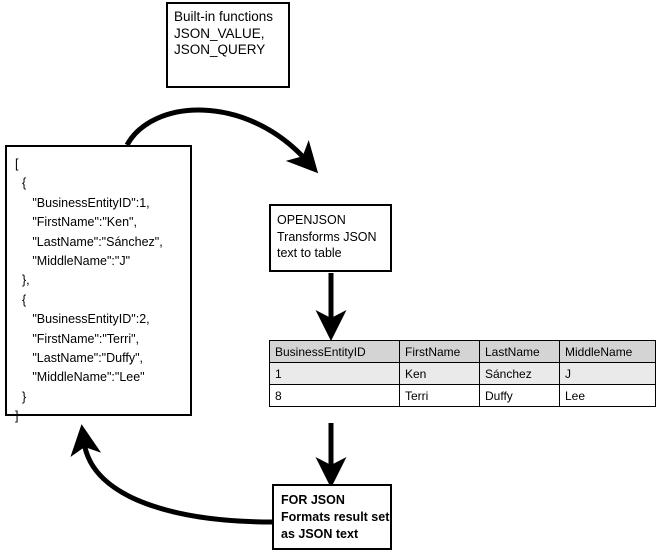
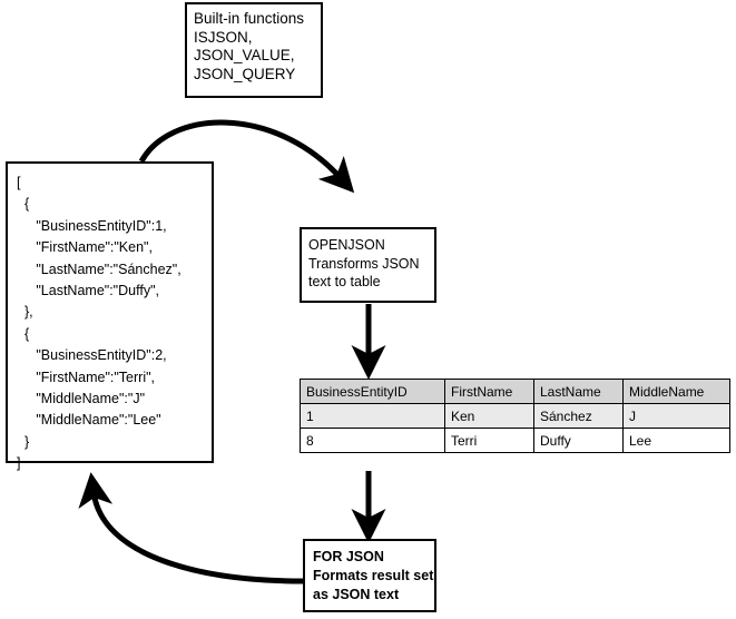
  Built-in functions
+ ISJSON,
  JSON_VALUE,
  JSON_QUERY
  [
  {
  "BusinessEntityID":1,
  "FirstName":"Ken",
  "LastName":"Sánchez",
- "MiddleName":"J"
+ "LastName":"Duffy",
  },
  {
  "BusinessEntityID":2,
  "FirstName":"Terri",
- "LastName":"Duffy",
+ "MiddleName":"J"
  "MiddleName":"Lee"
  }
  ]
  OPENJSON
  Transforms JSON
  text to table
  BusinessEntityID	FirstName	LastName	MiddleName
  1	Ken	Sánchez	J
  8	Terri	Duffy	Lee
  FOR JSON
  Formats result set
  as JSON text
